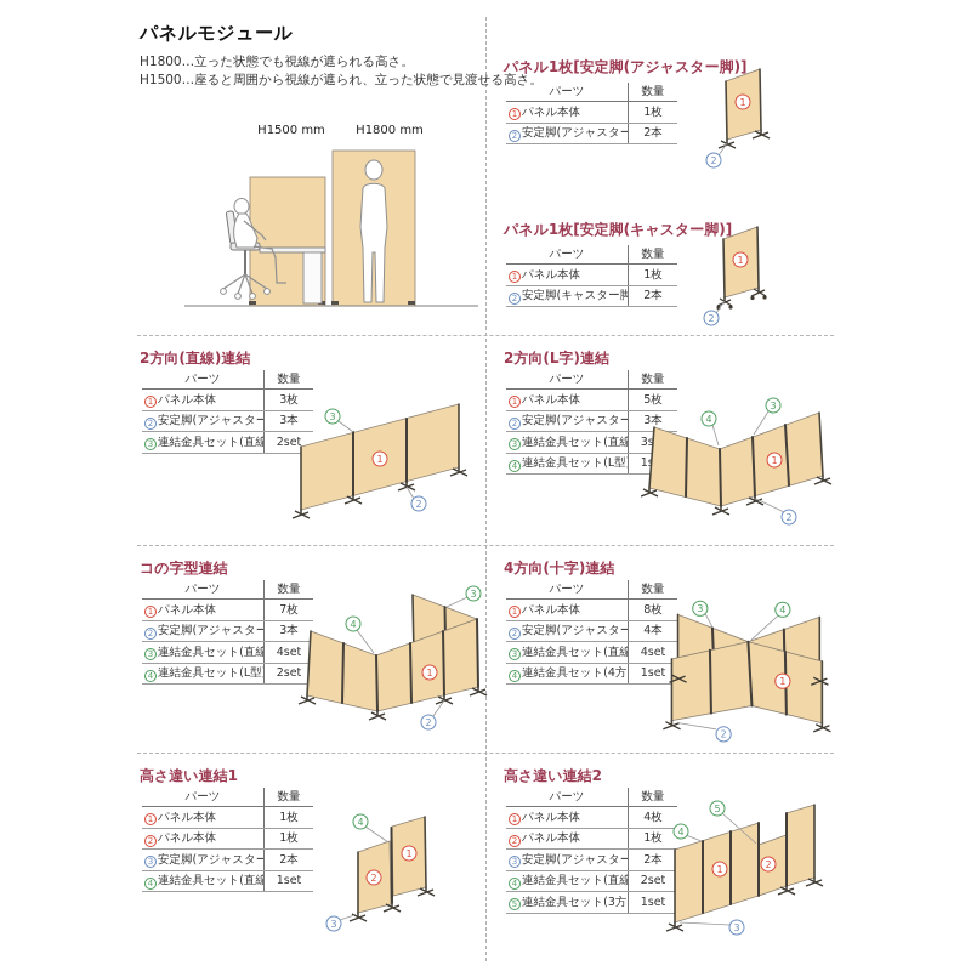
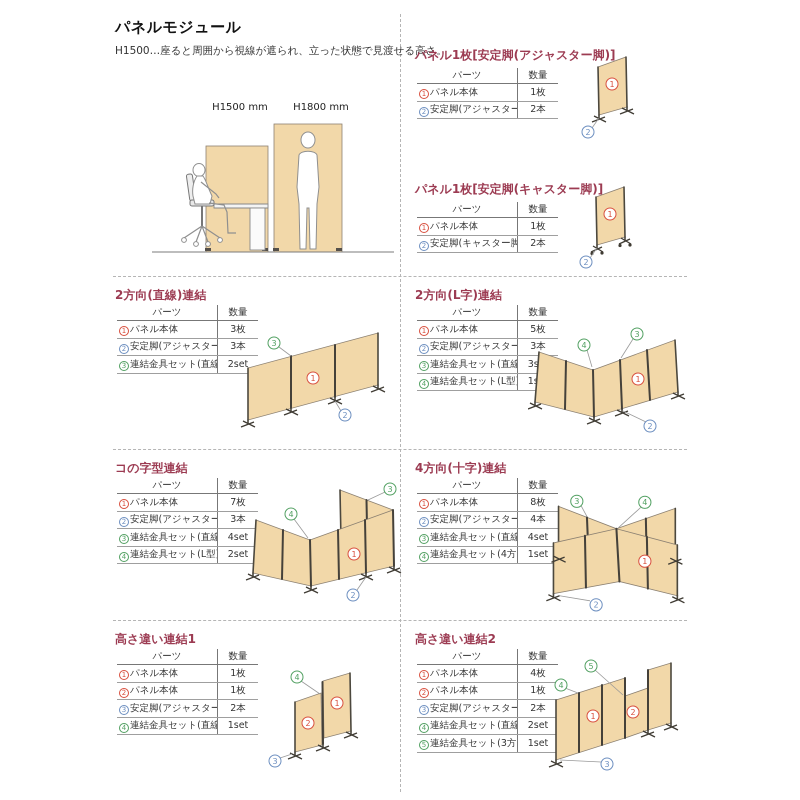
  パネルモジュール
- H1800…立った状態でも視線が遮られる高さ。
  H1500…座ると周囲から視線が遮られ、立った状態で見渡せる高さ。
  H1500 mm
  H1800 mm
  パネル1枚[安定脚(アジャスター脚)]
  パーツ	数量
  1 パネル本体	1枚
  2 安定脚(アジャスター	2本
  1
  2
  パネル1枚[安定脚(キャスター脚)]
  パーツ	数量
  1 パネル本体	1枚
  2 安定脚(キャスター脚	2本
  1
  2
  2方向(直線)連結
  パーツ	数量
  1 パネル本体	3枚
  2 安定脚(アジャスター	3本
  3 連結金具セット(直線	2set
  3
  1
  2
  2方向(L字)連結
  パーツ	数量
  1 パネル本体	5枚
  2 安定脚(アジャスター	3本
  3 連結金具セット(直線	3s
  4 連結金具セット(L型	1
  4
  3
  1
  2
  コの字型連結
  パーツ	数量
  1 パネル本体	7枚
  2 安定脚(アジャスター	3本
  3 連結金具セット(直線	4set
  4 連結金具セット(L型	2set
  4
  3
  1
  2
  4方向(十字)連結
  パーツ	数量
  1 パネル本体	8枚
  2 安定脚(アジャスター	4本
  3 連結金具セット(直線	4set
  4 連結金具セット(4方	1set
  3
  4
  1
  2
  高さ違い連結1
  パーツ	数量
  1 パネル本体	1枚
  2 パネル本体	1枚
  3 安定脚(アジャスター	2本
  4 連結金具セット(直線	1set
  4
  1
  2
  3
  高さ違い連結2
  パーツ	数量
  1 パネル本体	4枚
  2 パネル本体	1枚
  3 安定脚(アジャスター	2本
  4 連結金具セット(直線	2set
  5 連結金具セット(3方	1set
  4
  5
  1
  2
  3
